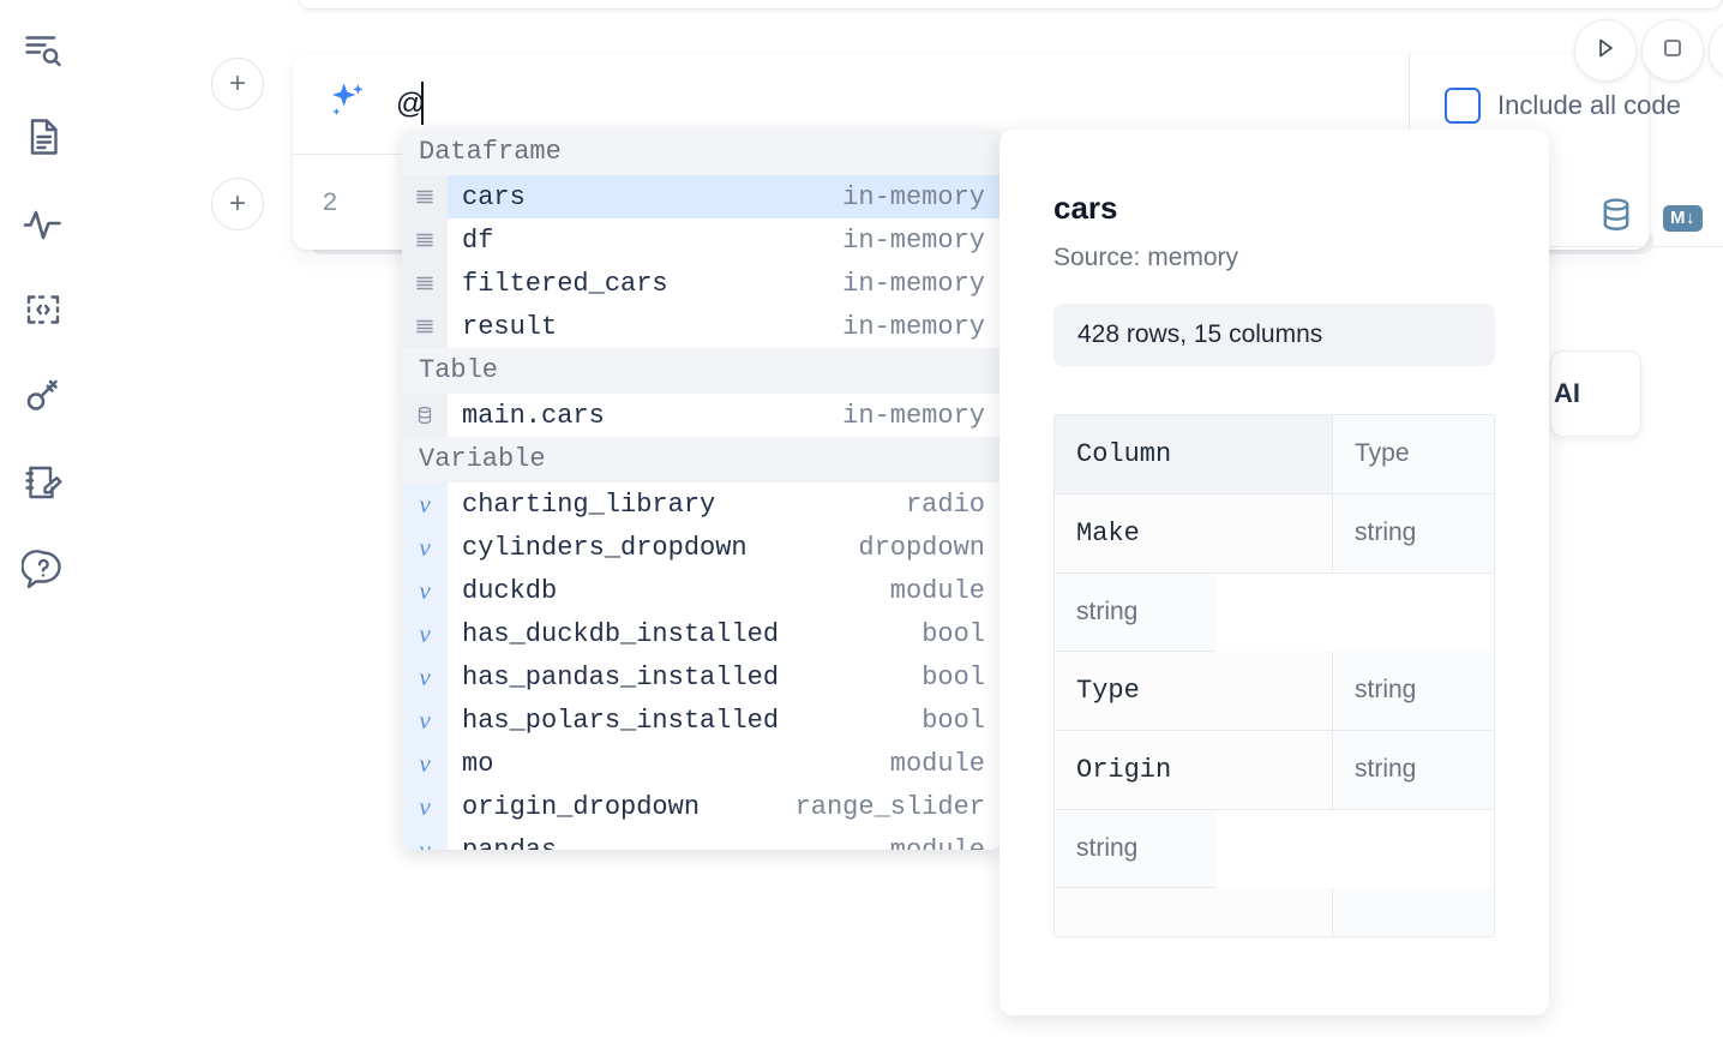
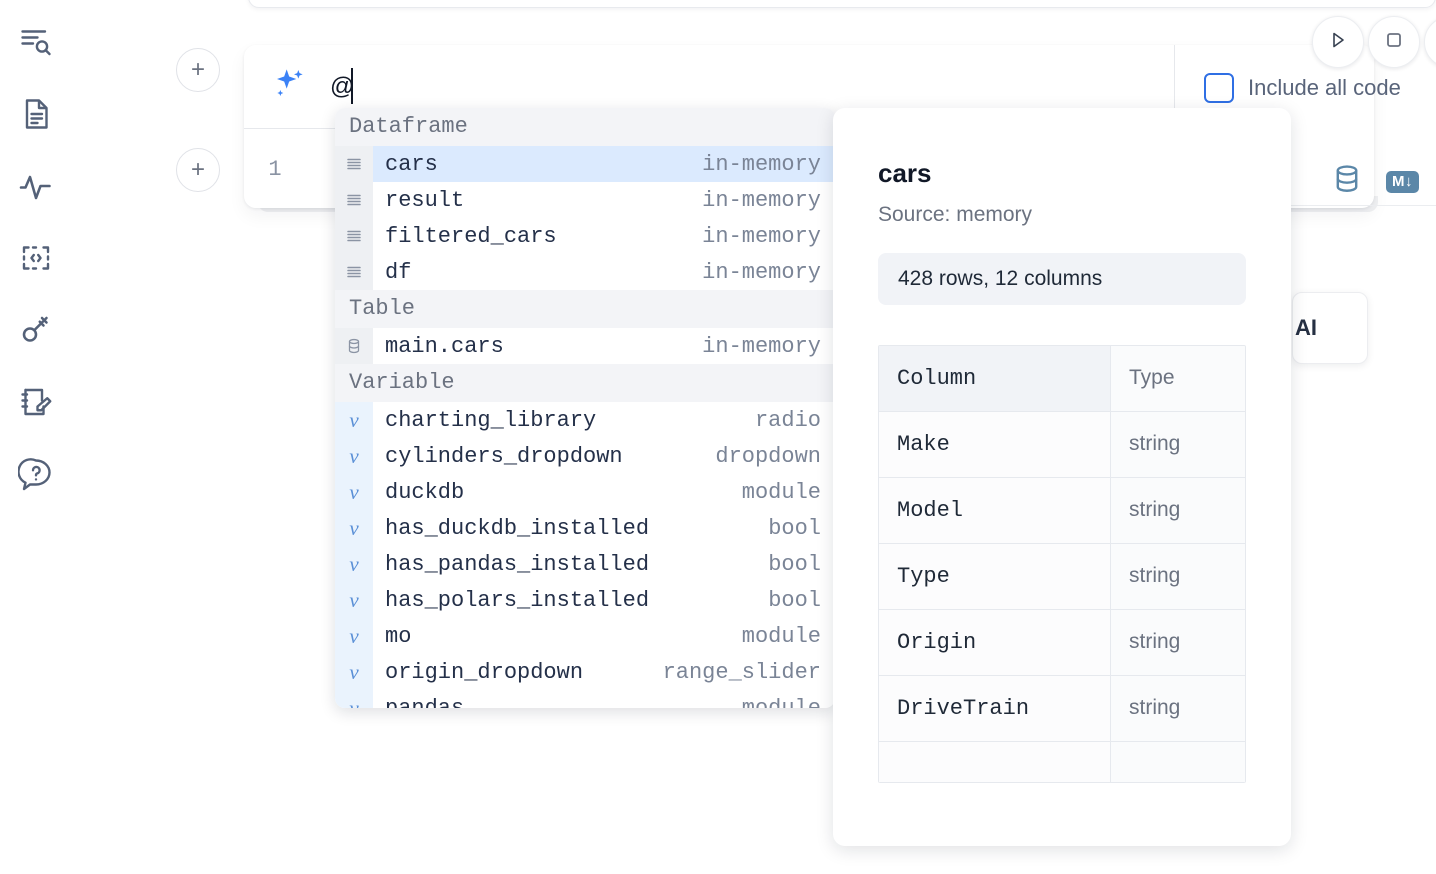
  +
  +
  @
  Include all code
- 2
+ 1
  M↓
  AI
  Dataframe
  cars
  in-memory
- df
+ result
  in-memory
  filtered_cars
  in-memory
- result
+ df
  in-memory
  Table
  main.cars
  in-memory
  Variable
  v
  charting_library
  radio
  v
  cylinders_dropdown
  dropdown
  v
  duckdb
  module
  v
  has_duckdb_installed
  bool
  v
  has_pandas_installed
  bool
  v
  has_polars_installed
  bool
  v
  mo
  module
  v
  origin_dropdown
  range_slider
  v
  cars
  Source: memory
- 428 rows, 15 columns
+ 428 rows, 12 columns
  Column
  Type
  Make
  string
+ Model
  string
  Type
  string
  Origin
  string
+ DriveTrain
  string
